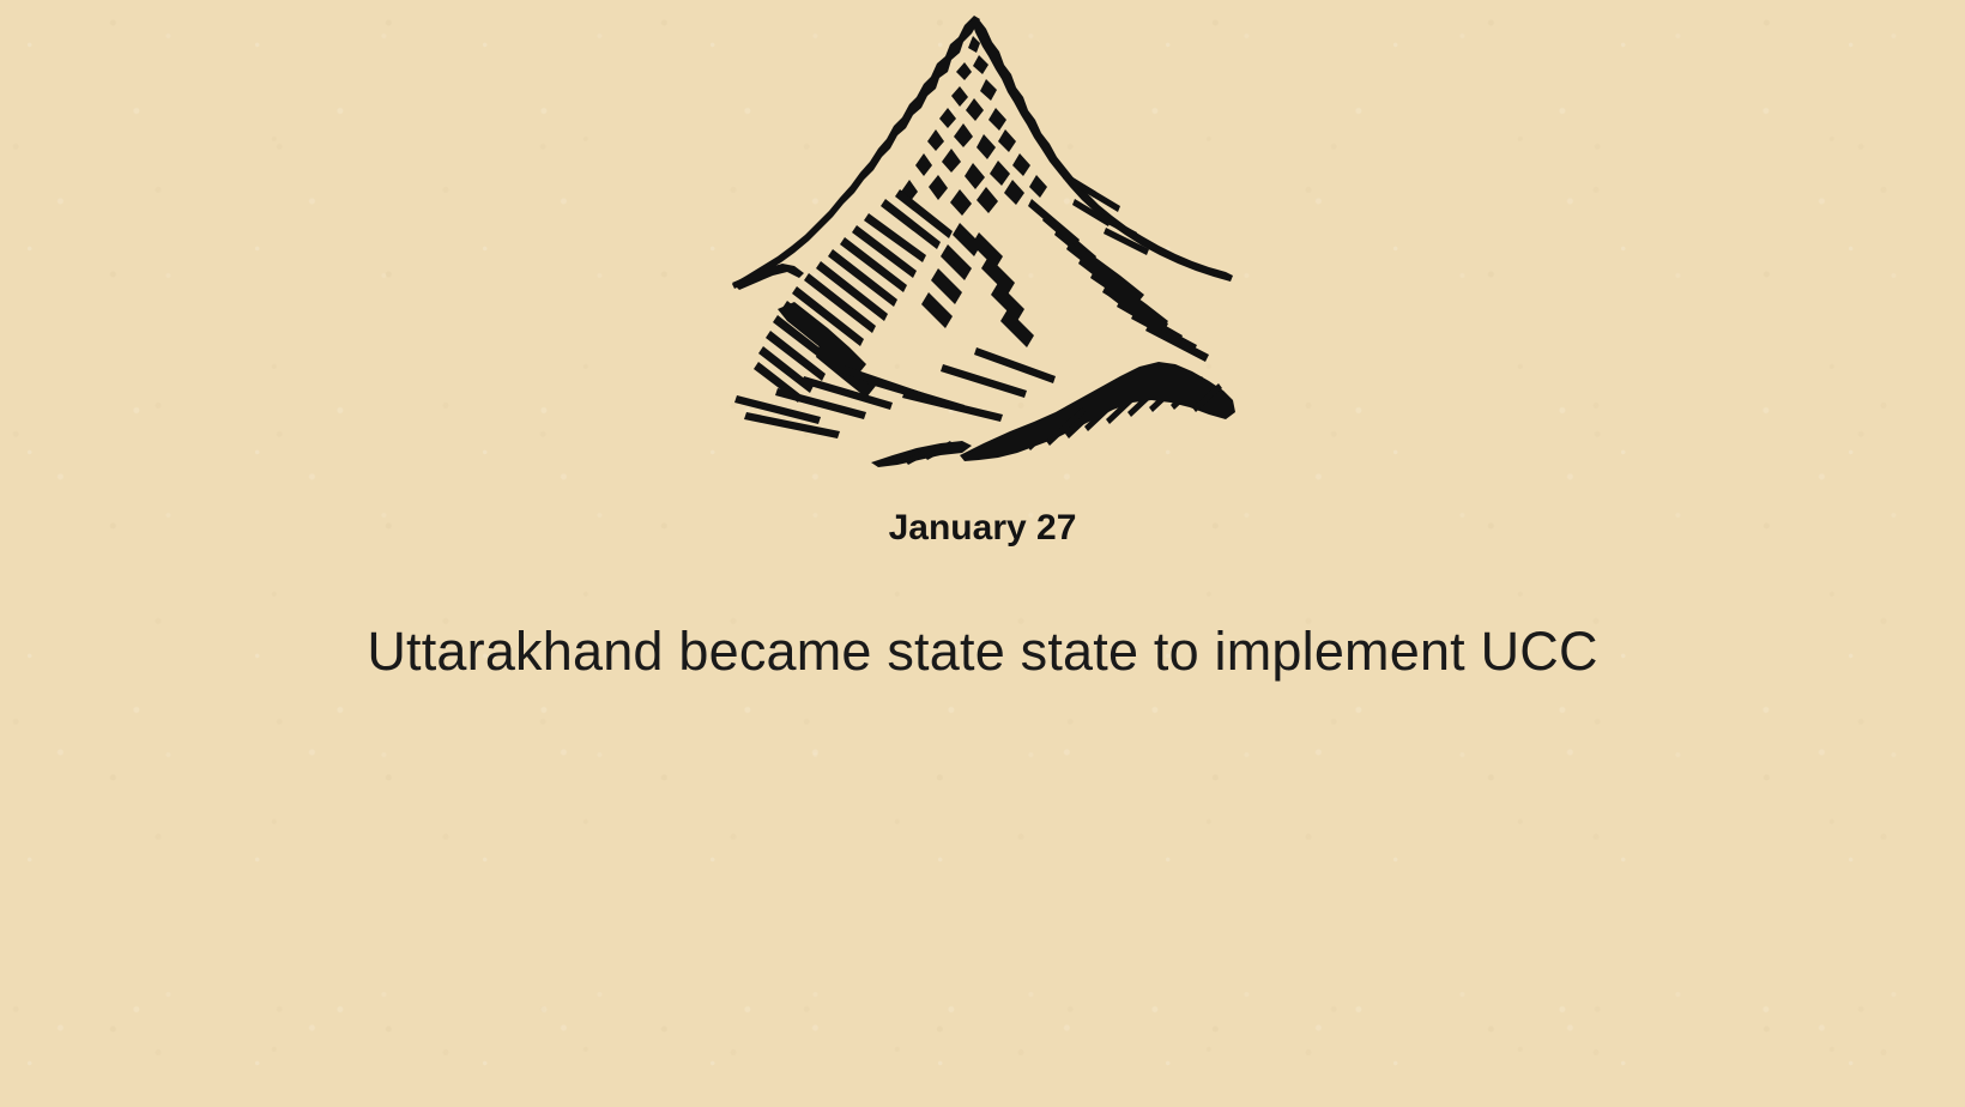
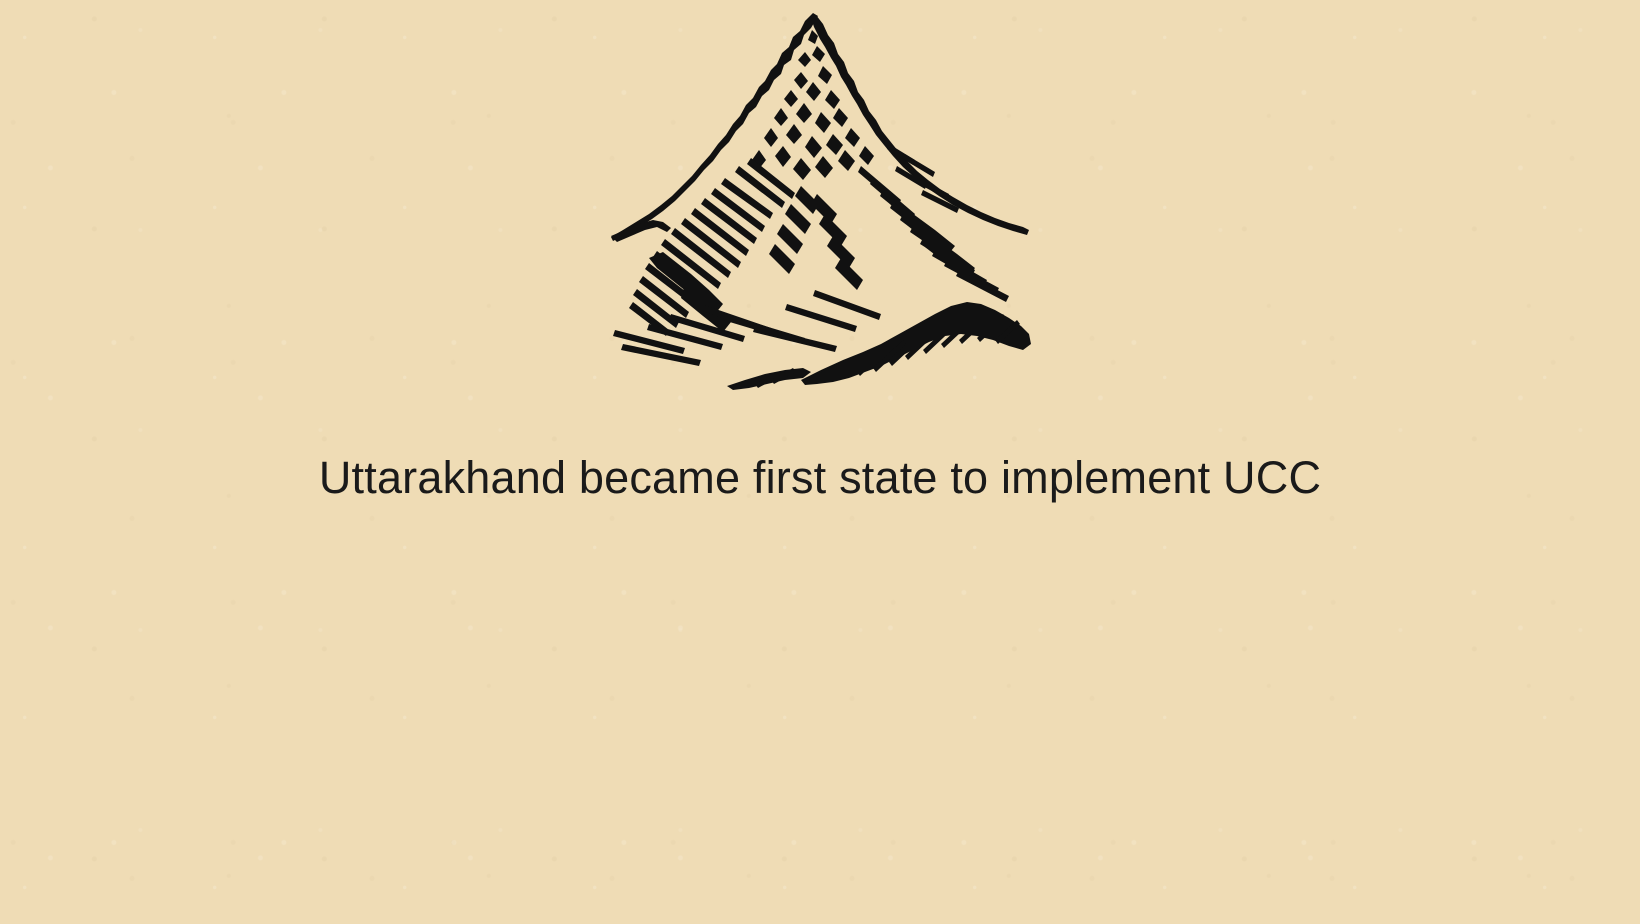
- January 27
- Uttarakhand became state state to implement UCC
+ Uttarakhand became first state to implement UCC
